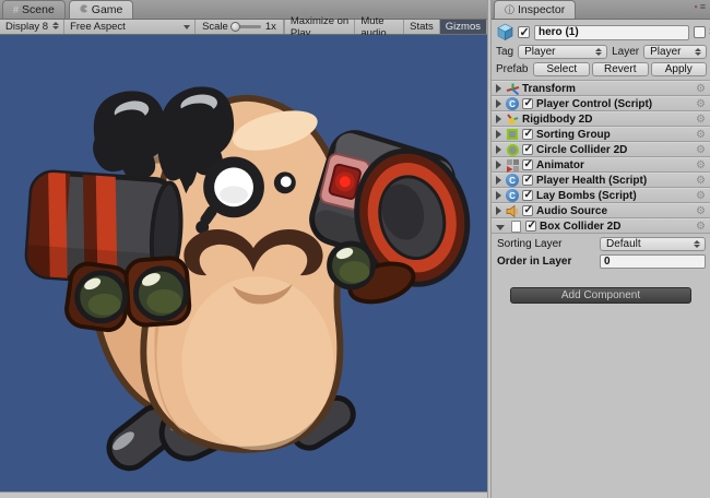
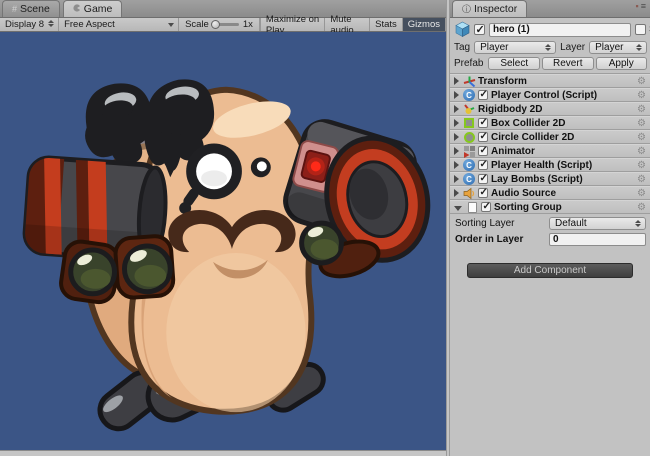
  #
  Scene
  Game
  Display 8
  Free Aspect
  Scale
  1x
  Maximize on Play
  Mute audio
  Stats
  Gizmos
  ⓘ
  Inspector
  ▪
  ≡
  hero (1)
  Tag
  Player
  Layer
  Player
  Prefab
  Select
  Revert
  Apply
  Transform
  ⚙
  C
  Player Control (Script)
  ⚙
  Rigidbody 2D
  ⚙
- Sorting Group
+ Box Collider 2D
  ⚙
  Circle Collider 2D
  ⚙
  Animator
  ⚙
  C
  Player Health (Script)
  ⚙
  C
  Lay Bombs (Script)
  ⚙
  Audio Source
  ⚙
- Box Collider 2D
+ Sorting Group
  ⚙
  Sorting Layer
  Default
  Order in Layer
  0
  Add Component
